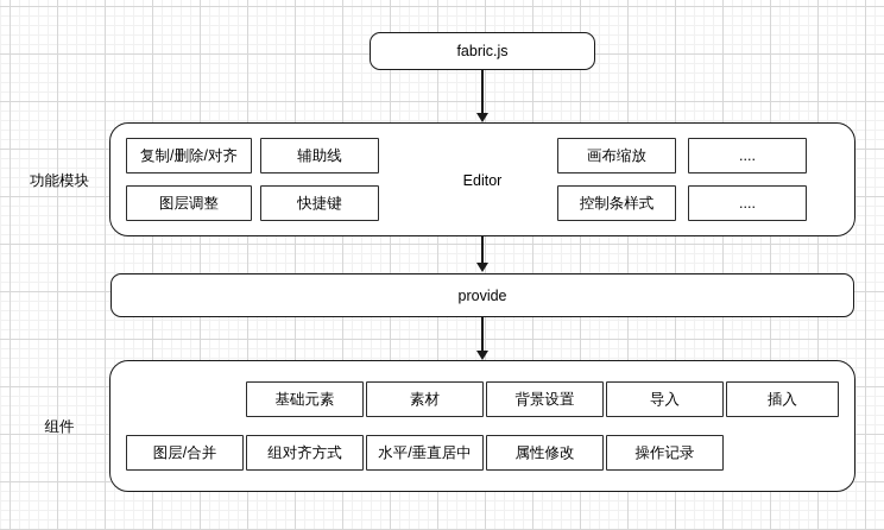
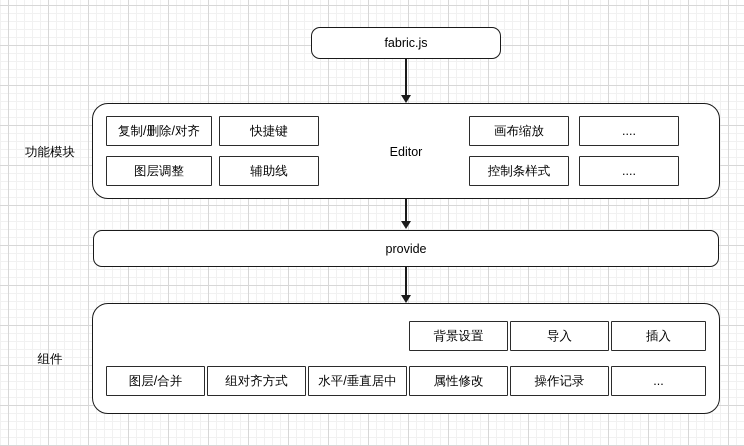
  fabric.js
  功能模块
  Editor
  复制/删除/对齐
- 辅助线
+ 快捷键
  图层调整
- 快捷键
+ 辅助线
  画布缩放
  ....
  控制条样式
  ....
  provide
  组件
- 基础元素
- 素材
  背景设置
  导入
  插入
  图层/合并
  组对齐方式
  水平/垂直居中
  属性修改
  操作记录
+ ...
